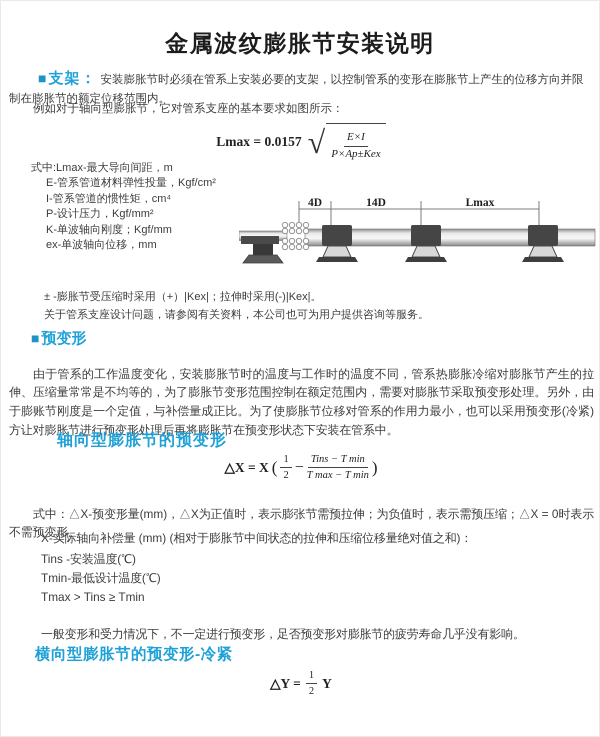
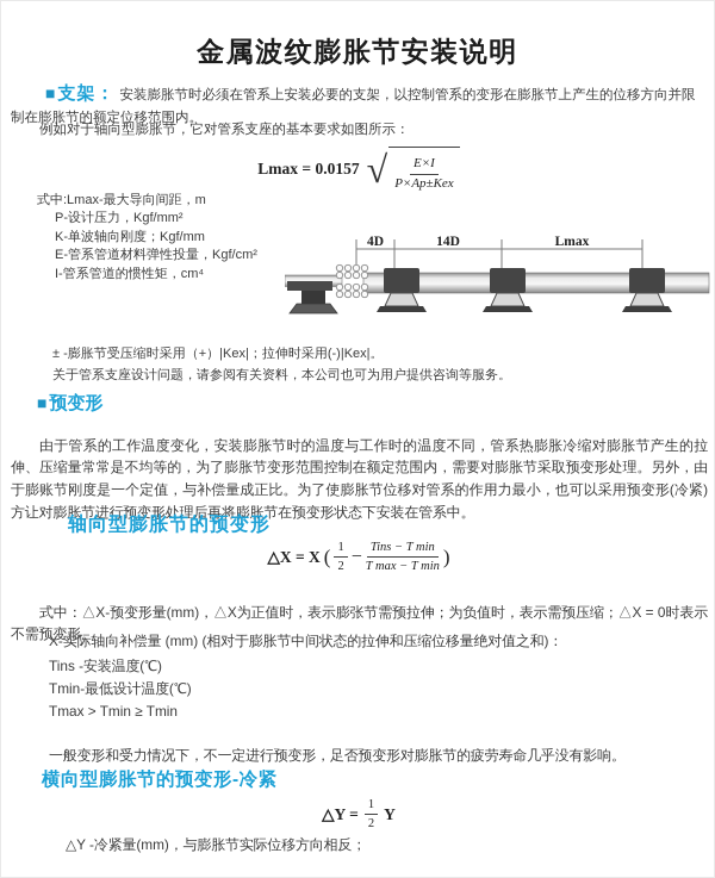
  金属波纹膨胀节安装说明
  ■ 支架： 安装膨胀节时必须在管系上安装必要的支架，以控制管系的变形在膨胀节上产生的位移方向并限制在膨胀节的额定位移范围内。
  例如对于轴向型膨胀节，它对管系支座的基本要求如图所示：
  Lmax = 0.0157
  √
  E×I
  P×Ap±Kex
  式中:Lmax-最大导向间距，m
- E-管系管道材料弹性投量，Kgf/cm²
+ P-设计压力，Kgf/mm²
- I-管系管道的惯性矩，cm⁴
+ K-单波轴向刚度；Kgf/mm
- P-设计压力，Kgf/mm²
+ E-管系管道材料弹性投量，Kgf/cm²
- K-单波轴向刚度；Kgf/mm
+ I-管系管道的惯性矩，cm⁴
- ex-单波轴向位移，mm
  ± -膨胀节受压缩时采用（+）|Kex|；拉伸时采用(-)|Kex|。
  关于管系支座设计问题，请参阅有关资料，本公司也可为用户提供咨询等服务。
  4D
  14D
  Lmax
  ■ 预变形
  由于管系的工作温度变化，安装膨胀节时的温度与工作时的温度不同，管系热膨胀冷缩对膨胀节产生的拉伸、压缩量常常是不均等的，为了膨胀节变形范围控制在额定范围内，需要对膨胀节采取预变形处理。另外，由于膨账节刚度是一个定值，与补偿量成正比。为了使膨胀节位移对管系的作用力最小，也可以采用预变形(冷紧)方让对膨胀节进行预变形处理后再将膨胀节在预变形状态下安装在管系中。
  轴向型膨胀节的预变形
  △X = X
  (
  1
  2
  −
  Tins − T min
  T max − T min
  )
  式中：△X-预变形量(mm)，△X为正值时，表示膨张节需预拉伸；为负值时，表示需预压缩；△X = 0时表示不需预变形。
  X-实际轴向补偿量 (mm) (相对于膨胀节中间状态的拉伸和压缩位移量绝对值之和)：
  Tins -安装温度(℃)
  Tmin-最低设计温度(℃)
- Tmax > Tins ≥ Tmin
+ Tmax > Tmin ≥ Tmin
  一般变形和受力情况下，不一定进行预变形，足否预变形对膨胀节的疲劳寿命几乎没有影响。
  横向型膨胀节的预变形-冷紧
  △Y =
  1
  2
  Y
+ △Y -冷紧量(mm)，与膨胀节实际位移方向相反；
